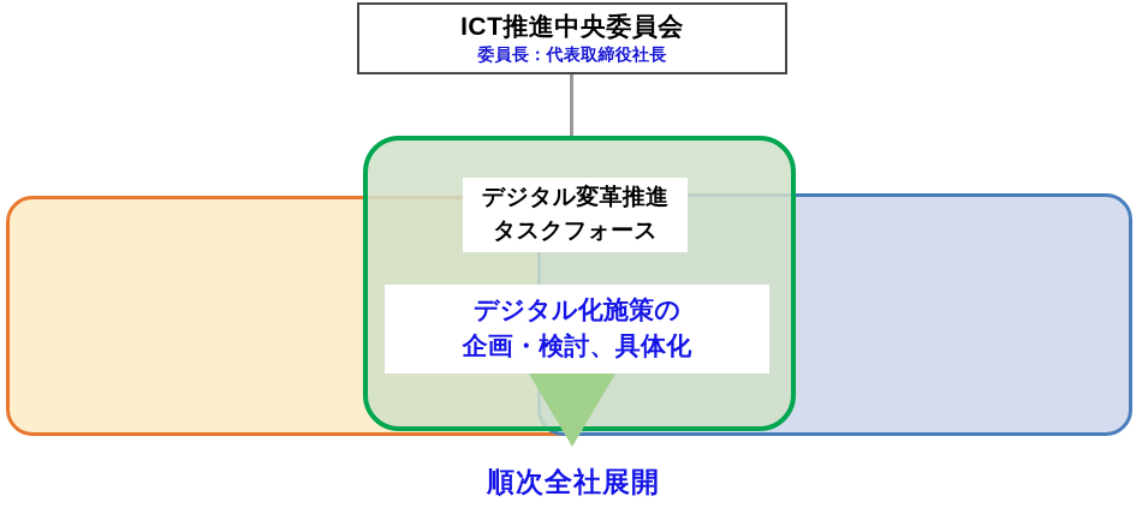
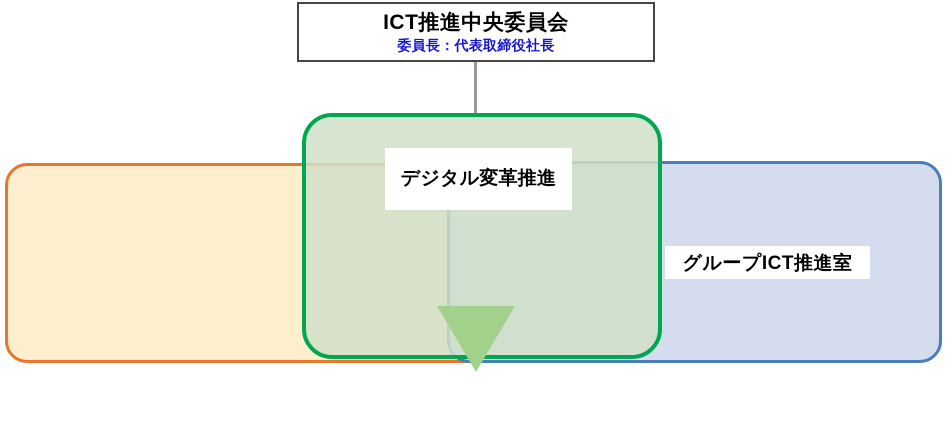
  ICT推進中央委員会
  委員長：代表取締役社長
+ グループICT推進室
  デジタル変革推進
- タスクフォース
- デジタル化施策の
- 企画・検討、具体化
- 順次全社展開
